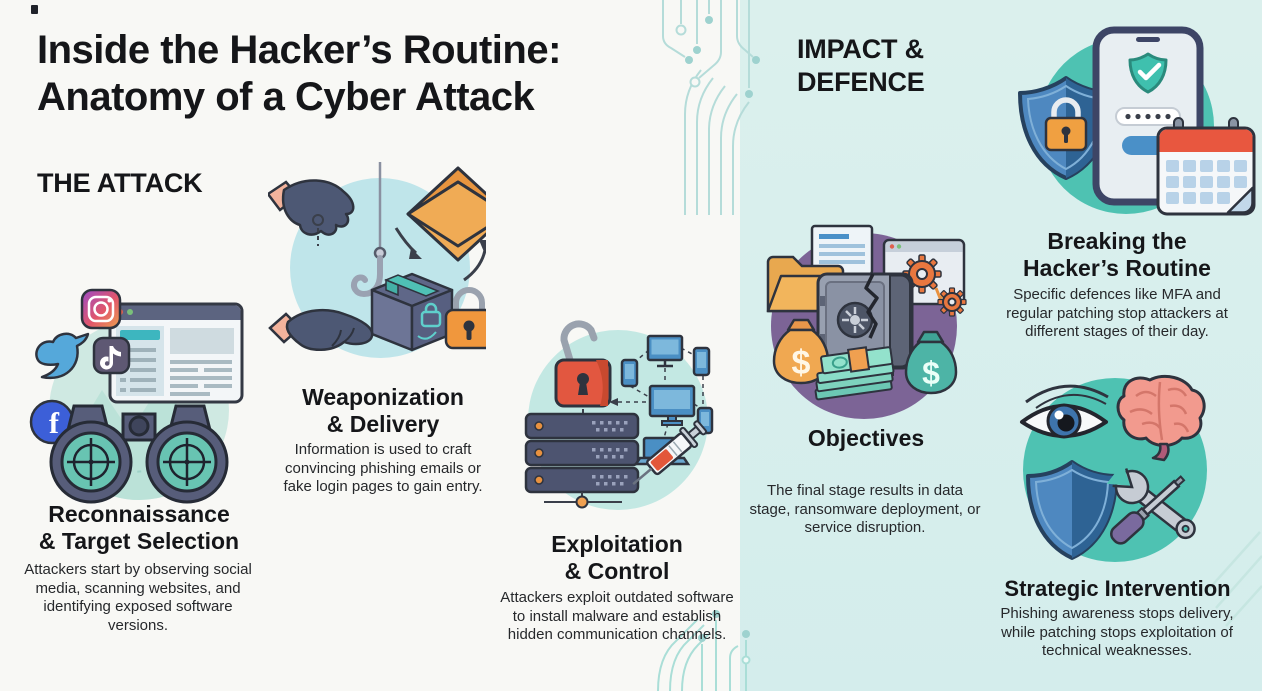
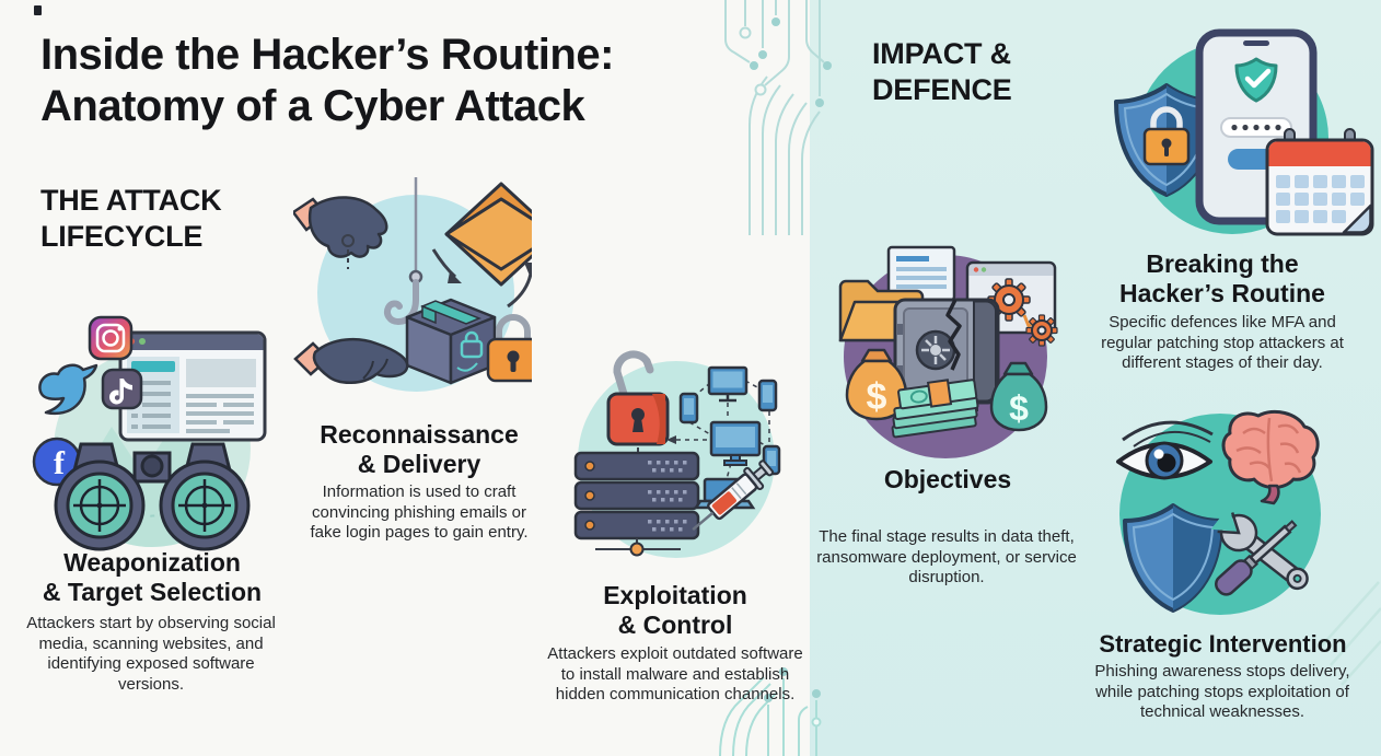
  Inside the Hacker’s Routine:
  Anatomy of a Cyber Attack
  THE ATTACK
+ LIFECYCLE
  IMPACT &
  DEFENCE
  f
- Reconnaissance
+ Weaponization
  & Target Selection
  Attackers start by observing social media, scanning websites, and identifying exposed software versions.
- Weaponization
+ Reconnaissance
  & Delivery
  Information is used to craft convincing phishing emails or fake login pages to gain entry.
  Exploitation
  & Control
  Attackers exploit outdated software to install malware and establish hidden communication channels.
  $
  $
  Objectives
- The final stage results in data stage, ransomware deployment, or service disruption.
+ The final stage results in data theft, ransomware deployment, or service disruption.
  Breaking the
  Hacker’s Routine
  Specific defences like MFA and regular patching stop attackers at different stages of their day.
  Strategic Intervention
  Phishing awareness stops delivery, while patching stops exploitation of technical weaknesses.
